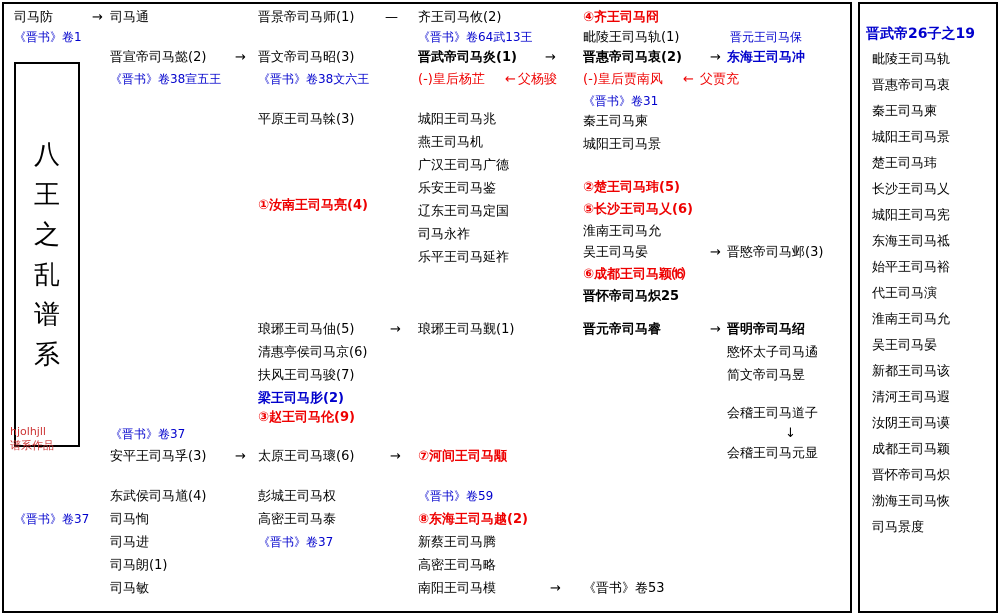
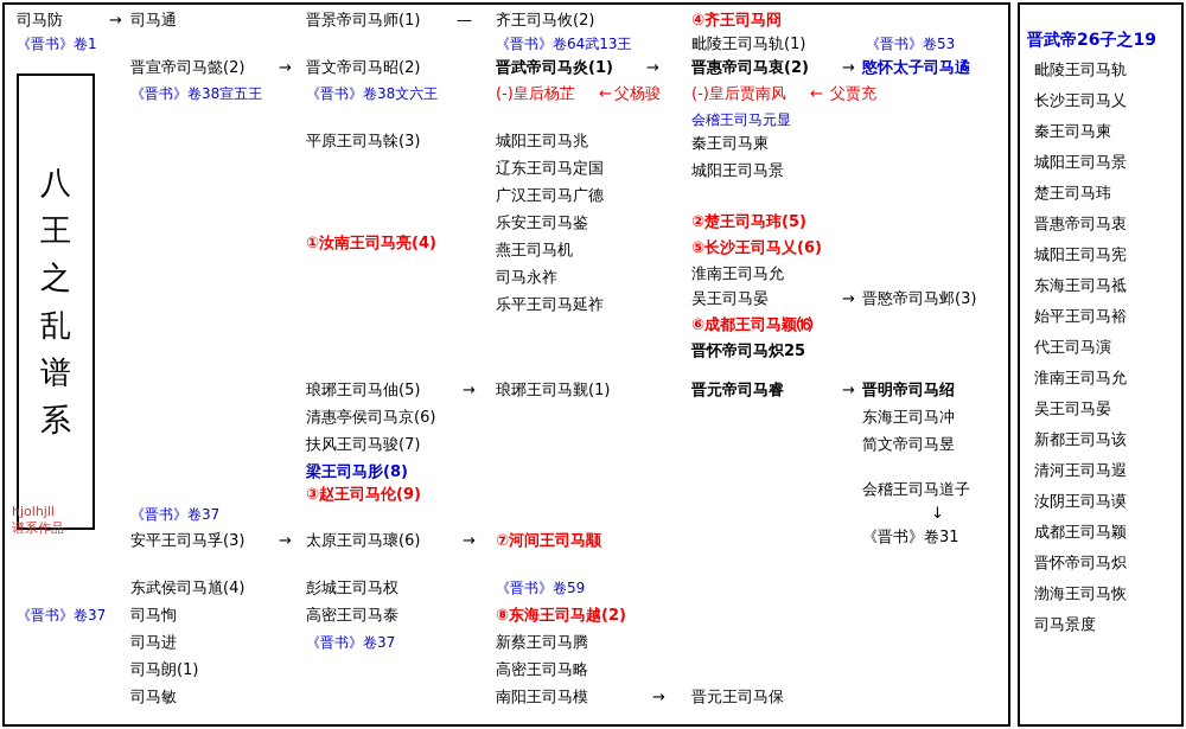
  八
  王
  之
  乱
  谱
  系
  hjolhjll
  谱系作品
  晋武帝26子之19
  毗陵王司马轨
- 晋惠帝司马衷
+ 长沙王司马乂
  秦王司马柬
  城阳王司马景
  楚王司马玮
- 长沙王司马乂
+ 晋惠帝司马衷
  城阳王司马宪
  东海王司马祗
  始平王司马裕
  代王司马演
  淮南王司马允
  吴王司马晏
  新都王司马该
  清河王司马遐
  汝阴王司马谟
  成都王司马颖
  晋怀帝司马炽
  渤海王司马恢
  司马景度
  司马防
  →
  《晋书》卷1
  《晋书》卷37
  安平王司马孚(3)
  →
  《晋书》卷37
  司马通
  晋宣帝司马懿(2)
  →
  《晋书》卷38宣五王
  东武侯司马馗(4)
  司马恂
  司马进
  司马朗(1)
  司马敏
  晋景帝司马师(1)
  —
- 晋文帝司马昭(3)
+ 晋文帝司马昭(2)
  《晋书》卷38文六王
  平原王司马榦(3)
  ①汝南王司马亮(4)
  琅琊王司马伷(5)
  →
  清惠亭侯司马京(6)
  扶风王司马骏(7)
- 梁王司马肜(2)
+ 梁王司马肜(8)
  ③赵王司马伦(9)
  太原王司马瓌(6)
  →
  彭城王司马权
  高密王司马泰
  《晋书》卷37
  齐王司马攸(2)
  《晋书》卷64武13王
  晋武帝司马炎(1)
  →
  (-)皇后杨芷
  ←
  父杨骏
  城阳王司马兆
- 燕王司马机
+ 辽东王司马定国
  广汉王司马广德
  乐安王司马鉴
- 辽东王司马定国
+ 燕王司马机
  司马永祚
  乐平王司马延祚
  琅琊王司马觐(1)
  ⑦河间王司马颙
  《晋书》卷59
  ⑧东海王司马越(2)
  新蔡王司马腾
  高密王司马略
  南阳王司马模
  →
  ④齐王司马冏
  毗陵王司马轨(1)
- 晋元王司马保
+ 《晋书》卷53
  晋惠帝司马衷(2)
  →
- 东海王司马冲
+ 愍怀太子司马遹
  (-)皇后贾南风
  ←
  父贾充
- 《晋书》卷31
+ 会稽王司马元显
  秦王司马柬
  城阳王司马景
  ②楚王司马玮(5)
  ⑤长沙王司马乂(6)
  淮南王司马允
  吴王司马晏
  →
  晋愍帝司马邺(3)
  ⑥成都王司马颖⒃
  晋怀帝司马炽25
  晋元帝司马睿
  →
  晋明帝司马绍
- 愍怀太子司马遹
+ 东海王司马冲
  简文帝司马昱
  会稽王司马道子
  ↓
- 会稽王司马元显
+ 《晋书》卷31
- 《晋书》卷53
+ 晋元王司马保
